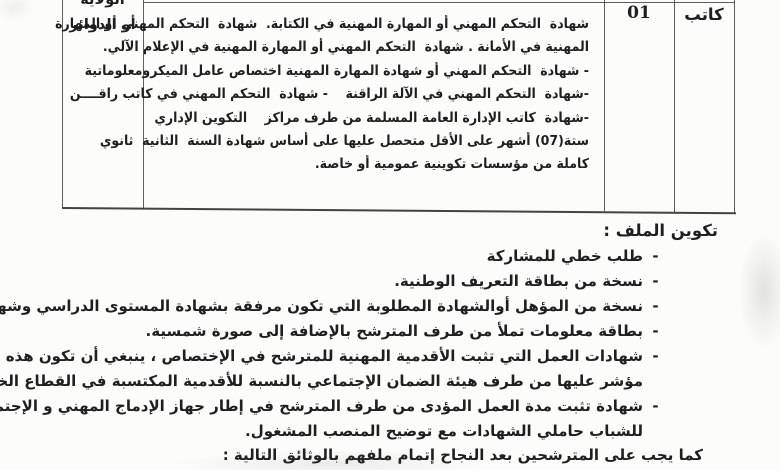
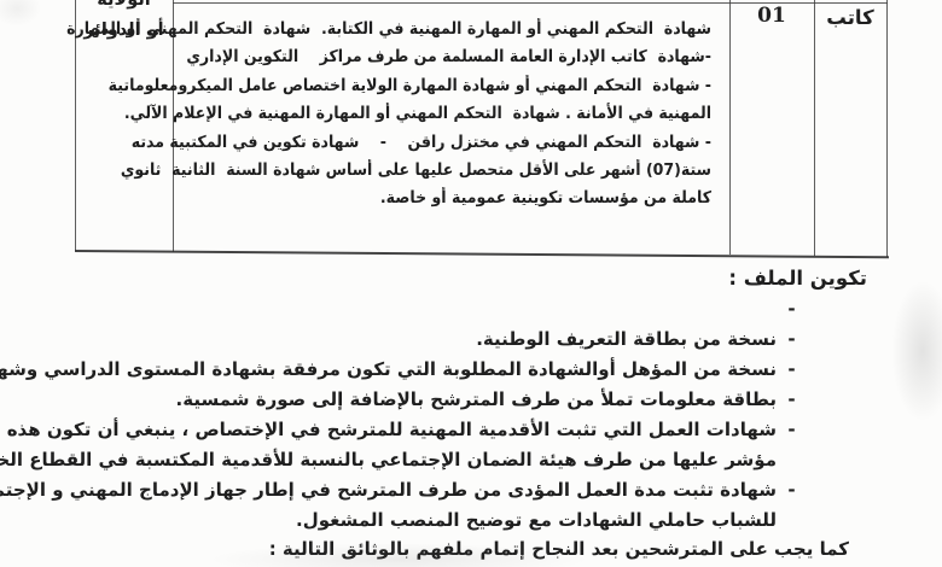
  كاتب
  01
  شهادة التحكم المهني أو المهارة المهنية في الكتابة. شهادة التحكم المهني أو المهارة
- المهنية في الأمانة . شهادة التحكم المهني أو المهارة المهنية في الإعلام الآلي.
+ -شهادة كاتب الإدارة العامة المسلمة من طرف مراكز التكوين الإداري
- - شهادة التحكم المهني أو شهادة المهارة المهنية اختصاص عامل الميكرومعلوماتية
+ - شهادة التحكم المهني أو شهادة المهارة الولاية اختصاص عامل الميكرومعلوماتية
- -شهادة التحكم المهني في الآلة الراقنة - شهادة التحكم المهني في كاتب راقــــن
- -شهادة كاتب الإدارة العامة المسلمة من طرف مراكز التكوين الإداري
+ المهنية في الأمانة . شهادة التحكم المهني أو المهارة المهنية في الإعلام الآلي.
+ - شهادة التحكم المهني في مختزل راقن - شهادة تكوين في المكتبية مدته
  ستة(07) أشهر على الأقل متحصل عليها على أساس شهادة السنة الثانية ثانوي
  كاملة من مؤسسات تكوينية عمومية أو خاصة.
  الولاية
  أو الدوائر
  تكوين الملف :
  -
- طلب خطي للمشاركة
  -
  نسخة من بطاقة التعريف الوطنية.
  -
  نسخة من المؤهل أوالشهادة المطلوبة التي تكون مرفقة بشهادة المستوى الدراسي وشه
  -
  بطاقة معلومات تملأ من طرف المترشح بالإضافة إلى صورة شمسية.
  -
  شهادات العمل التي تثبت الأقدمية المهنية للمترشح في الإختصاص ، ينبغي أن تكون هذه
  مؤشر عليها من طرف هيئة الضمان الإجتماعي بالنسبة للأقدمية المكتسبة في القطاع الخ
  -
  شهادة تثبت مدة العمل المؤدى من طرف المترشح في إطار جهاز الإدماج المهني و الإجت
  للشباب حاملي الشهادات مع توضيح المنصب المشغول.
